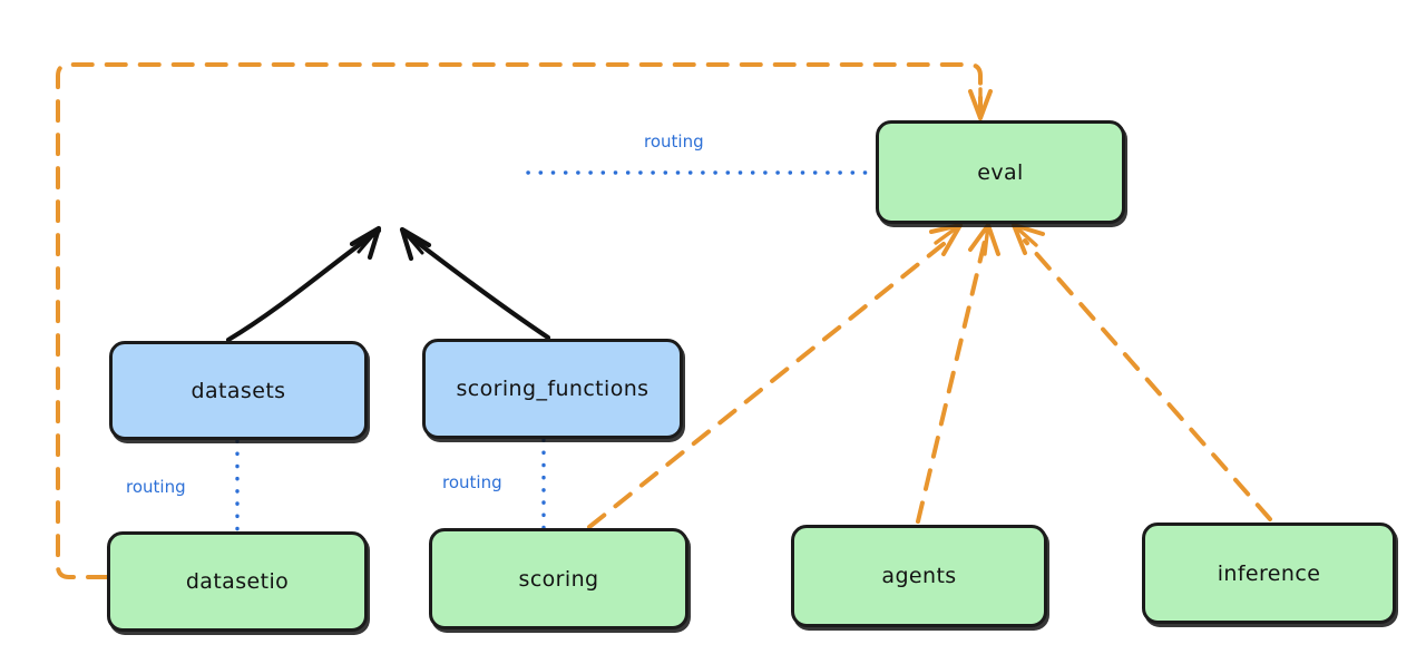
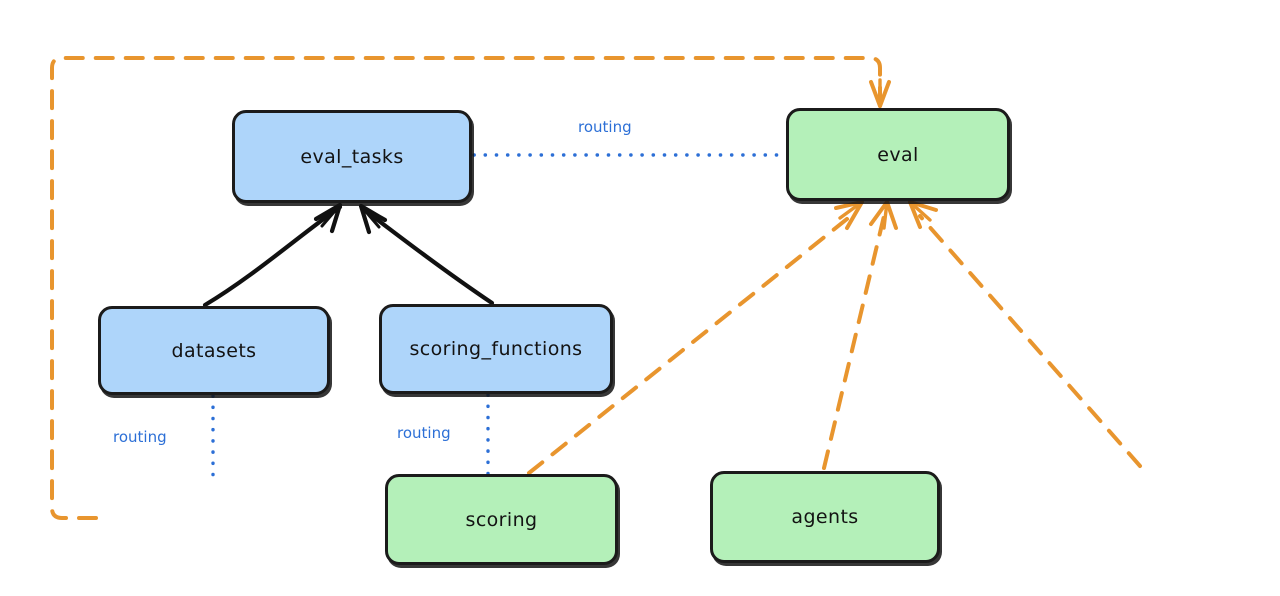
+ eval_tasks
  eval
  datasets
  scoring_functions
- datasetio
  scoring
  agents
- inference
  routing
  routing
  routing
